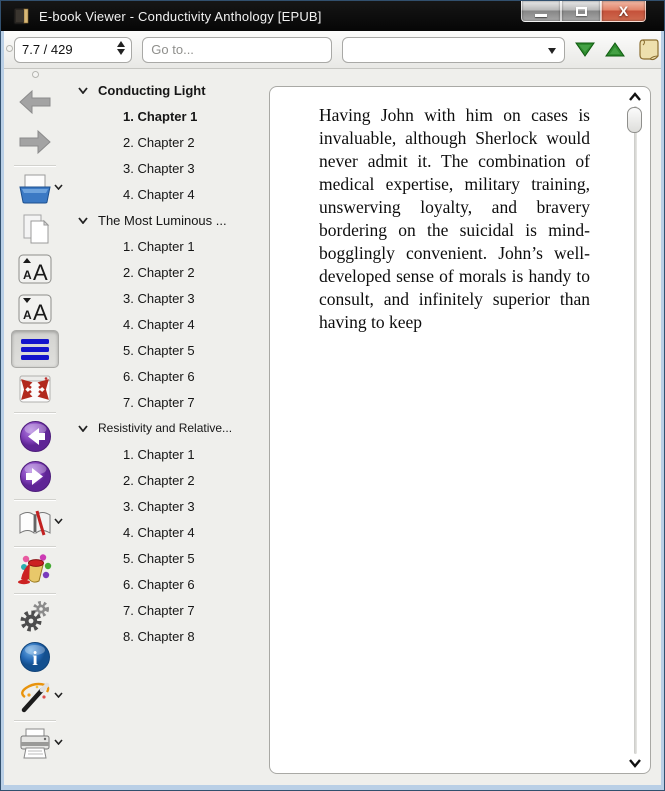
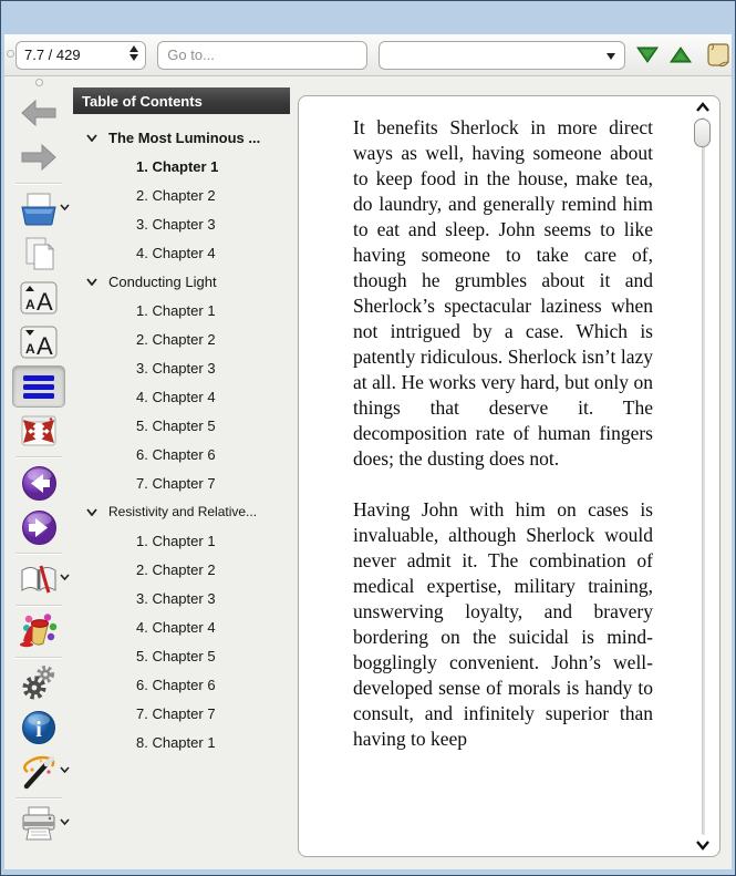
- E-book Viewer - Conductivity Anthology [EPUB]
- X
  7.7 / 429
  Go to...
  A
  A
  A
  A
  i
+ Table of Contents
- Conducting Light
+ The Most Luminous ...
  1. Chapter 1
  2. Chapter 2
  3. Chapter 3
  4. Chapter 4
- The Most Luminous ...
+ Conducting Light
  1. Chapter 1
  2. Chapter 2
  3. Chapter 3
  4. Chapter 4
  5. Chapter 5
  6. Chapter 6
  7. Chapter 7
  Resistivity and Relative...
  1. Chapter 1
  2. Chapter 2
  3. Chapter 3
  4. Chapter 4
  5. Chapter 5
  6. Chapter 6
  7. Chapter 7
- 8. Chapter 8
+ 8. Chapter 1
+ It benefits Sherlock in more direct ways as well, having someone about to keep food in the house, make tea, do laundry, and generally remind him to eat and sleep. John seems to like having someone to take care of, though he grumbles about it and Sherlock’s spectacular laziness when not intrigued by a case. Which is patently ridiculous. Sherlock isn’t lazy at all. He works very hard, but only on things that deserve it. The decomposition rate of human fingers does; the dusting does not.
  Having John with him on cases is invaluable, although Sherlock would never admit it. The combination of medical expertise, military training, unswerving loyalty, and bravery bordering on the suicidal is mind-bogglingly convenient. John’s well-developed sense of morals is handy to consult, and infinitely superior than having to keep
